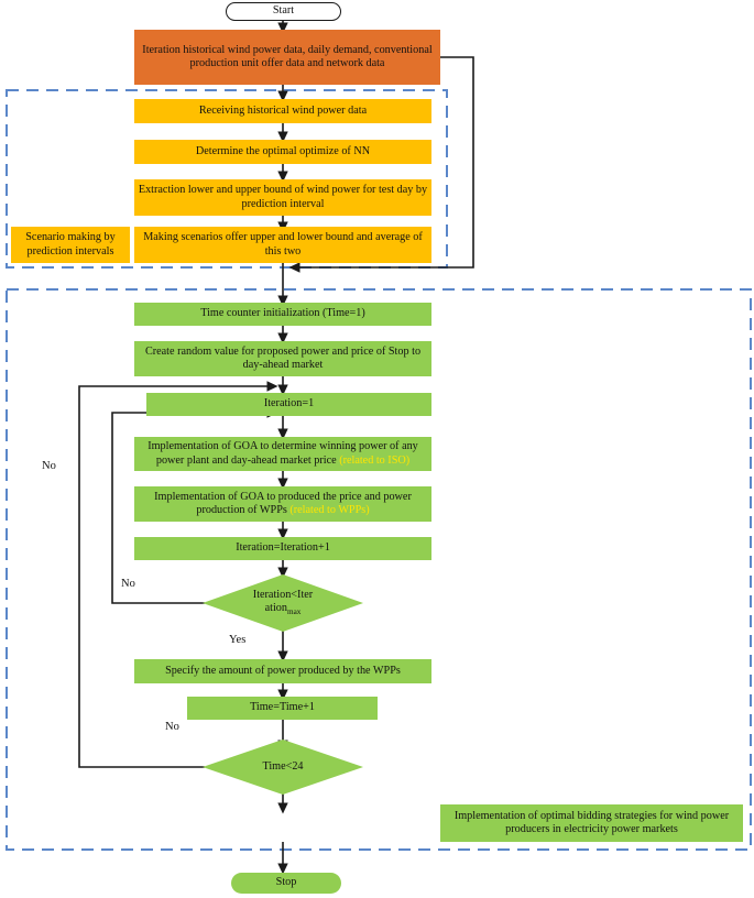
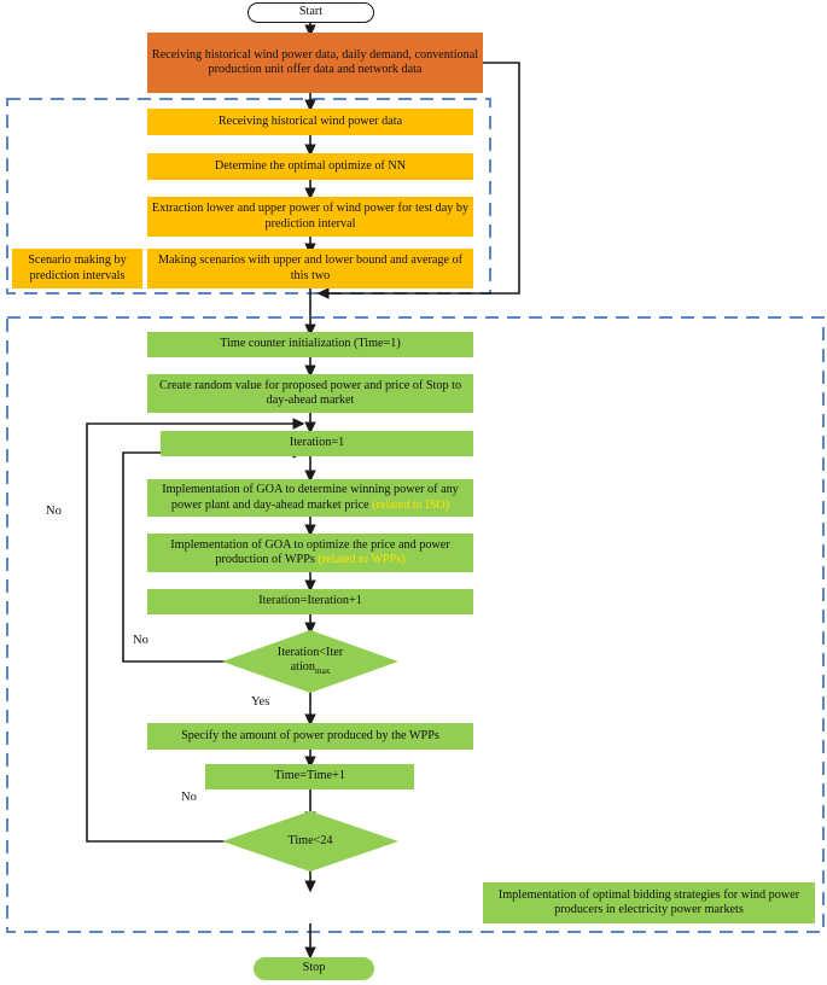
  Start
- Iteration historical wind power data, daily demand, conventional production unit offer data and network data
+ Receiving historical wind power data, daily demand, conventional production unit offer data and network data
  Receiving historical wind power data
  Determine the optimal optimize of NN
- Extraction lower and upper bound of wind power for test day by prediction interval
+ Extraction lower and upper power of wind power for test day by prediction interval
- Making scenarios offer upper and lower bound and average of this two
+ Making scenarios with upper and lower bound and average of this two
  Scenario making by prediction intervals
  Time counter initialization (Time=1)
  Create random value for proposed power and price of Stop to day-ahead market
  Iteration=1
  Implementation of GOA to determine winning power of any power plant and day-ahead market price (related to ISO)
- Implementation of GOA to produced the price and power production of WPPs (related to WPPs)
+ Implementation of GOA to optimize the price and power production of WPPs (related to WPPs)
  Iteration=Iteration+1
  Iteration<Iter
  ationmax
  Specify the amount of power produced by the WPPs
  Time=Time+1
  Time<24
  Implementation of optimal bidding strategies for wind power producers in electricity power markets
  Stop
  No
  No
  Yes
  No
